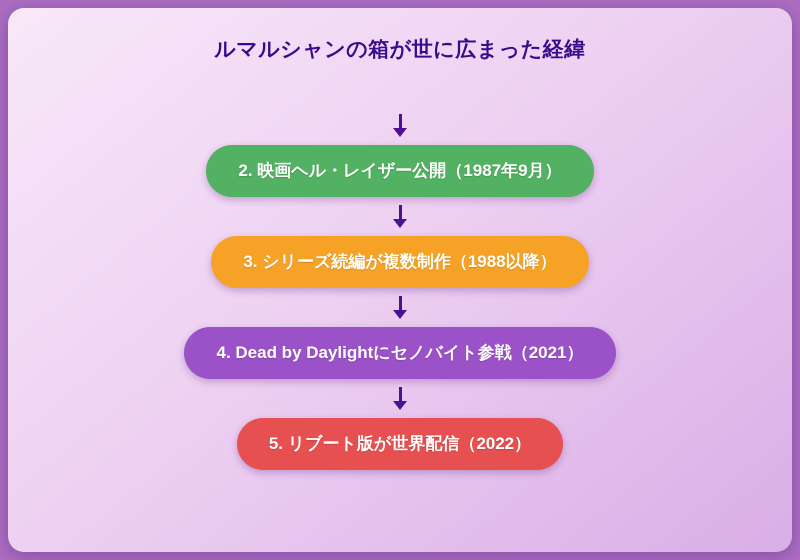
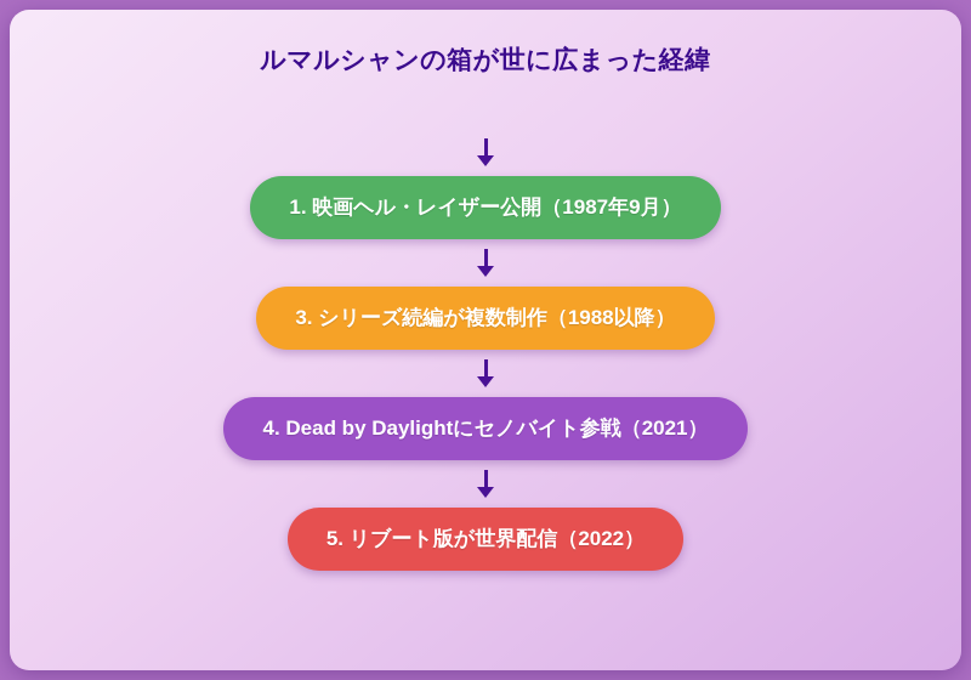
  ルマルシャンの箱が世に広まった経緯
- 2. 映画ヘル・レイザー公開（1987年9月）
+ 1. 映画ヘル・レイザー公開（1987年9月）
  3. シリーズ続編が複数制作（1988以降）
  4. Dead by Daylightにセノバイト参戦（2021）
  5. リブート版が世界配信（2022）
